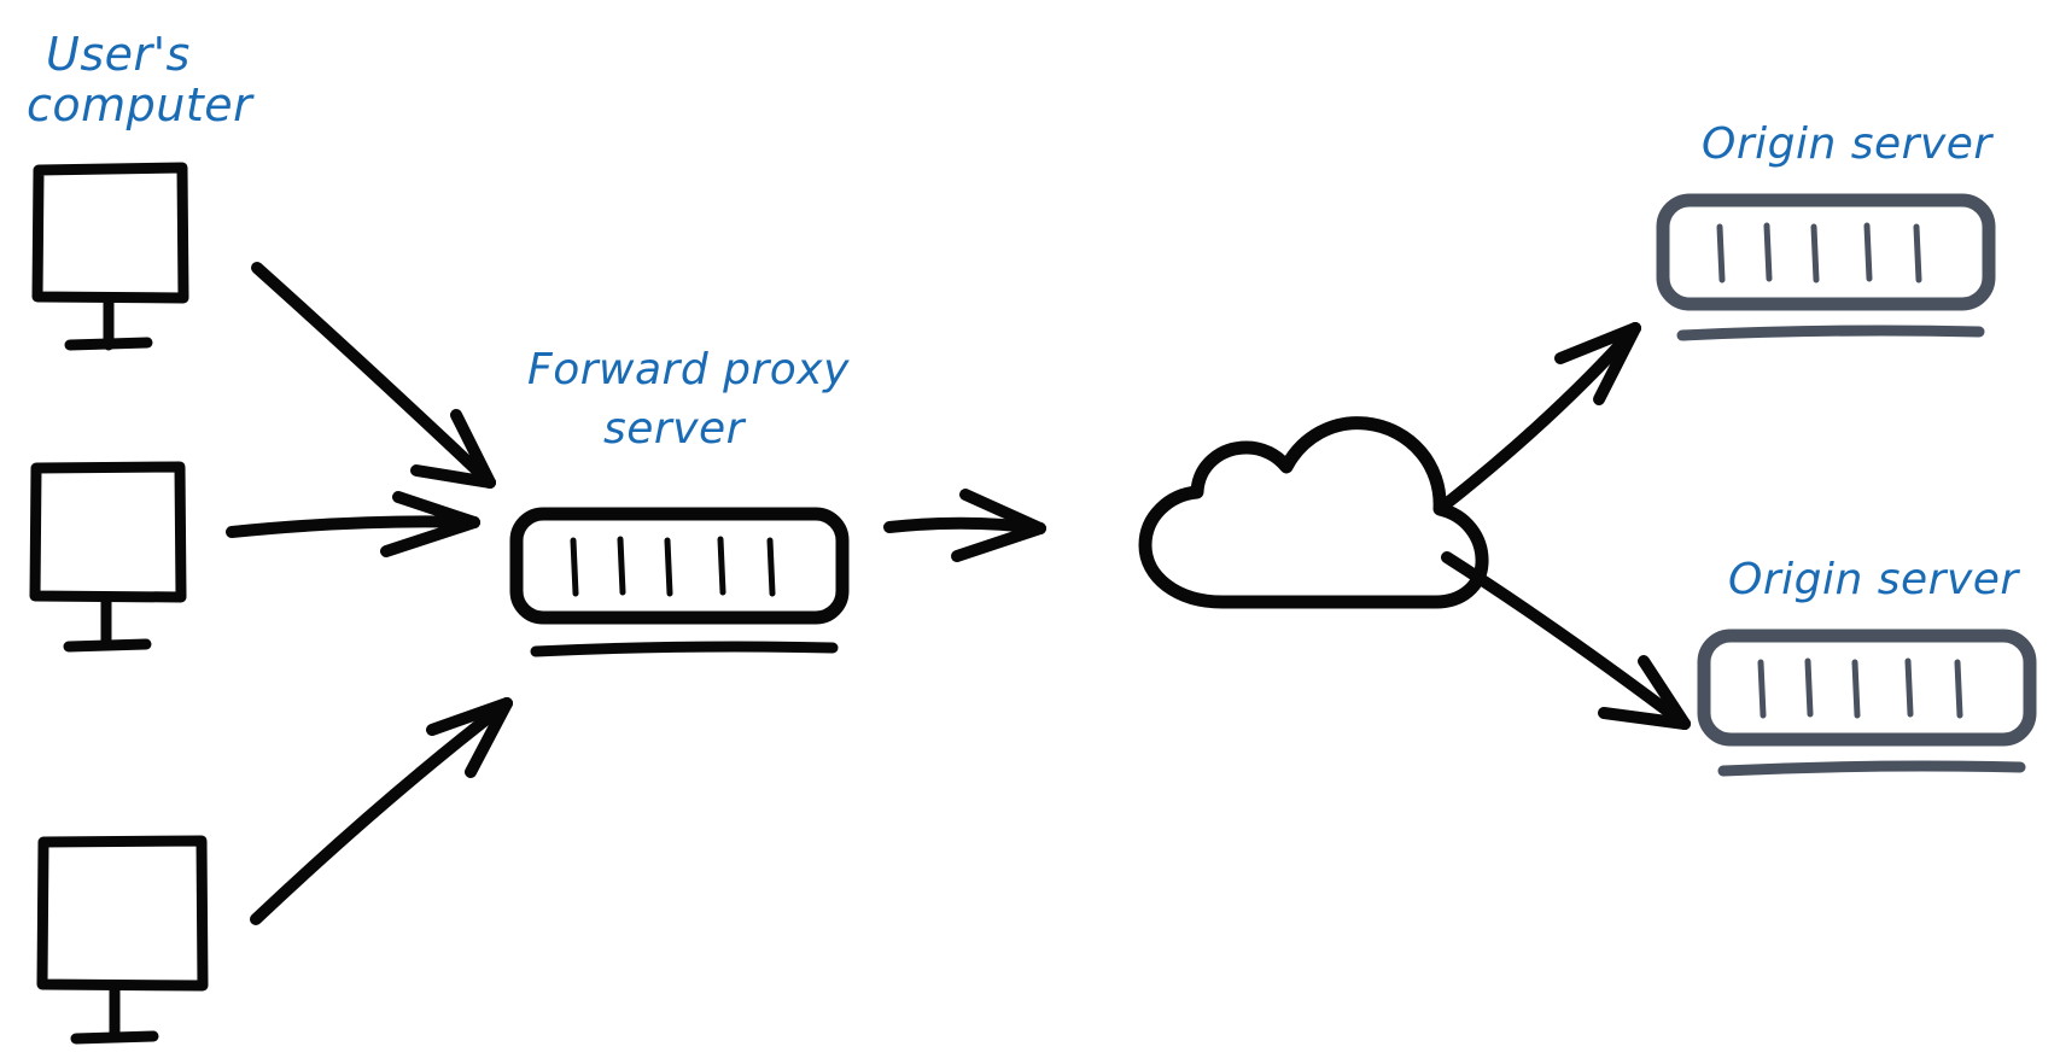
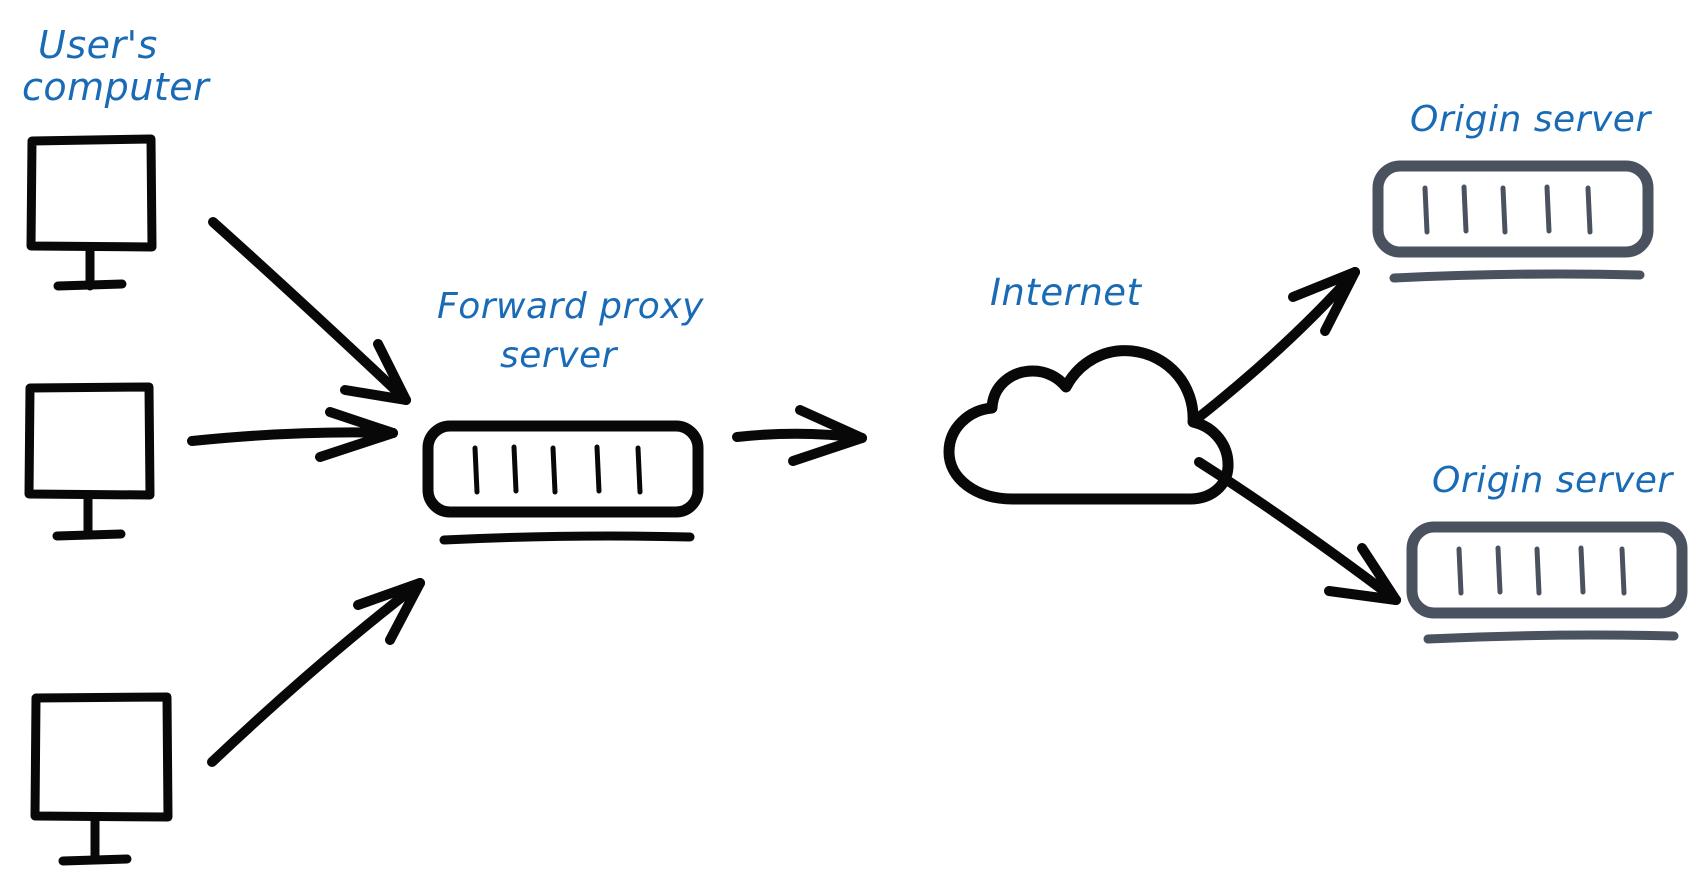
  User's
  computer
  Forward proxy
  server
+ Internet
  Origin server
  Origin server
